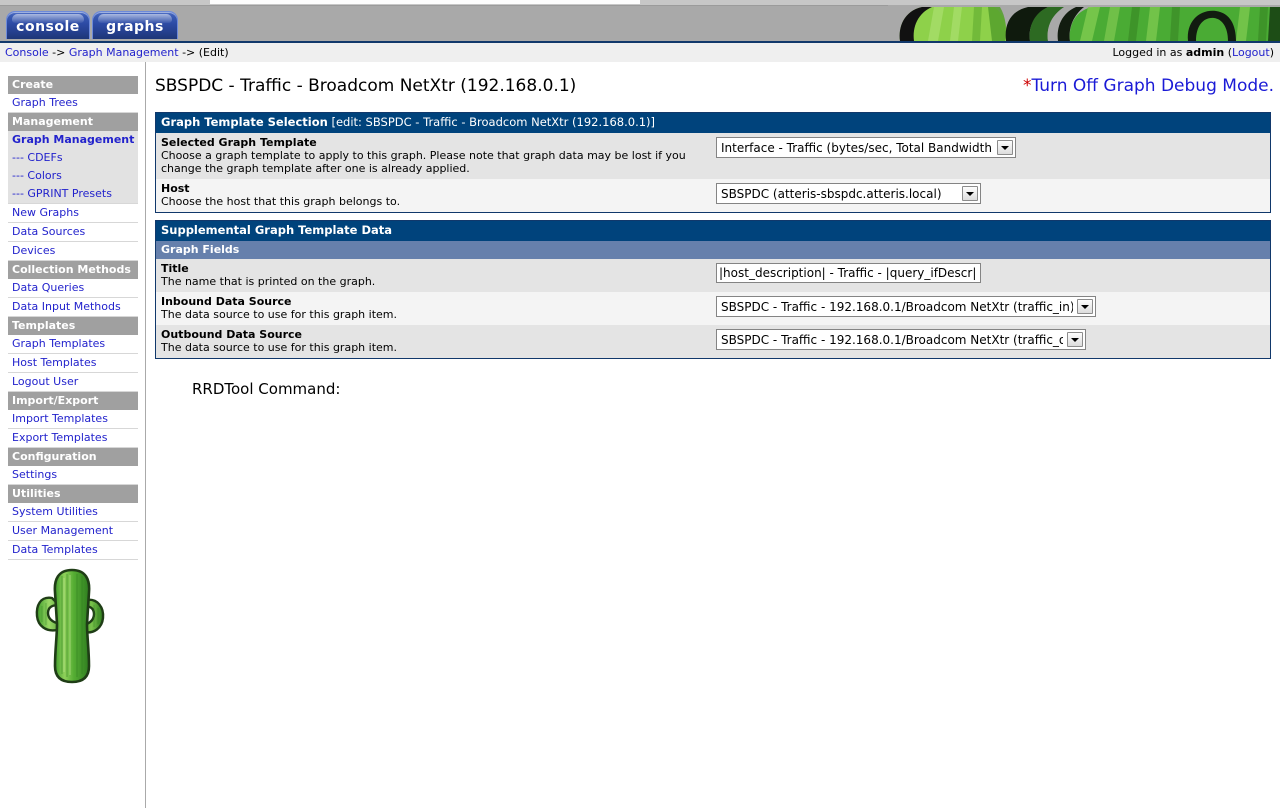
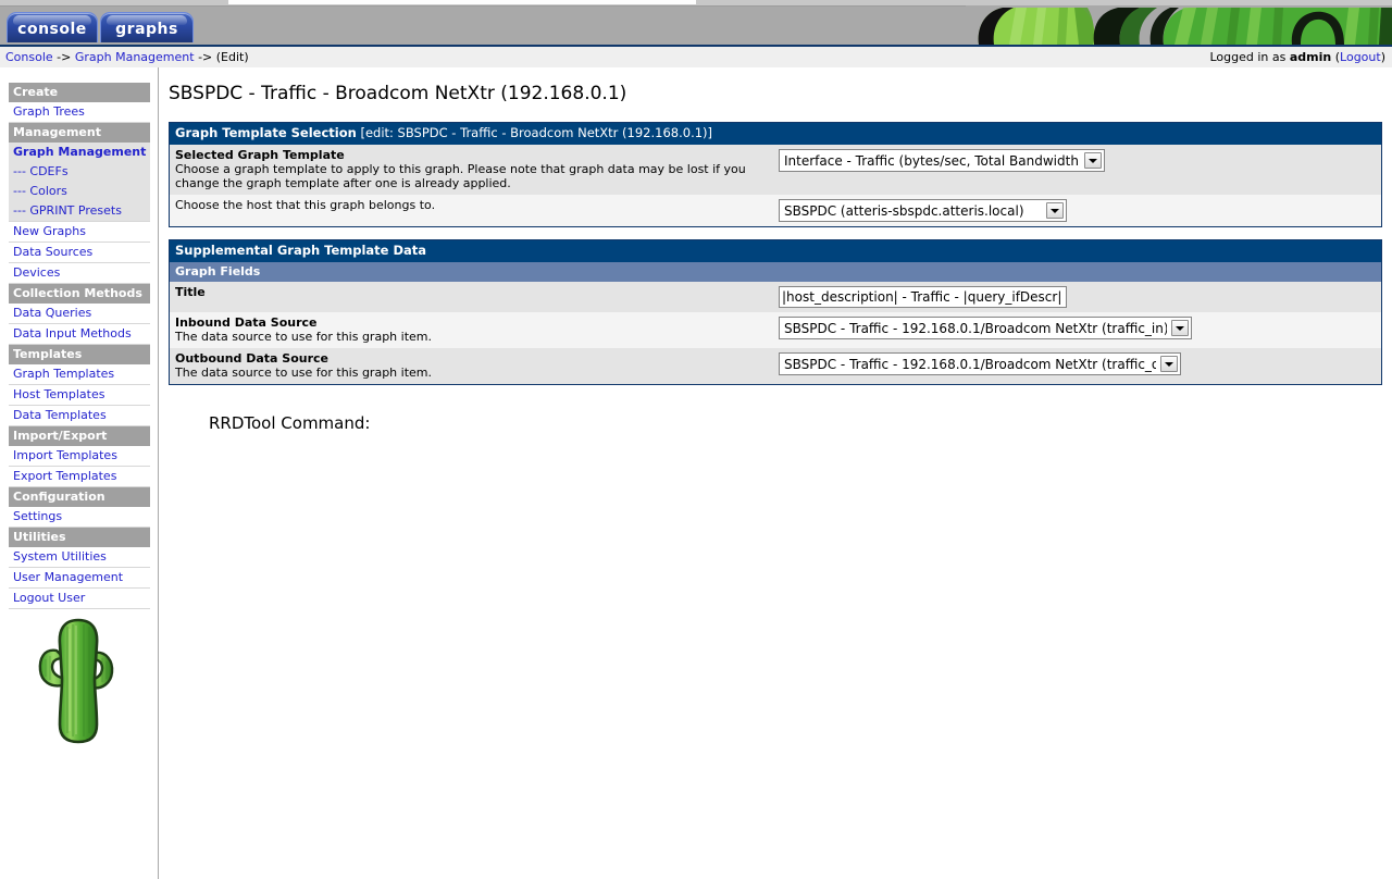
  console
  graphs
  Console -> Graph Management -> (Edit)
  Logged in as admin (Logout)
  Create
  Graph Trees
  Management
  Graph Management
  --- CDEFs
  --- Colors
  --- GPRINT Presets
  New Graphs
  Data Sources
  Devices
  Collection Methods
  Data Queries
  Data Input Methods
  Templates
  Graph Templates
  Host Templates
- Logout User
+ Data Templates
  Import/Export
  Import Templates
  Export Templates
  Configuration
  Settings
  Utilities
  System Utilities
  User Management
- Data Templates
+ Logout User
  SBSPDC - Traffic - Broadcom NetXtr (192.168.0.1)
- *Turn Off Graph Debug Mode.
  Graph Template Selection [edit: SBSPDC - Traffic - Broadcom NetXtr (192.168.0.1)]
  Selected Graph Template
  Choose a graph template to apply to this graph. Please note that graph data may be lost if you change the graph template after one is already applied.
  Interface - Traffic (bytes/sec, Total Bandwidth
- Host
  Choose the host that this graph belongs to.
  SBSPDC (atteris-sbspdc.atteris.local)
  Supplemental Graph Template Data
  Graph Fields
  Title
- The name that is printed on the graph.
  |host_description| - Traffic - |query_ifDescr|
  Inbound Data Source
  The data source to use for this graph item.
  SBSPDC - Traffic - 192.168.0.1/Broadcom NetXtr (traffic_in)
  Outbound Data Source
  The data source to use for this graph item.
  SBSPDC - Traffic - 192.168.0.1/Broadcom NetXtr (traffic_o
  RRDTool Command:
